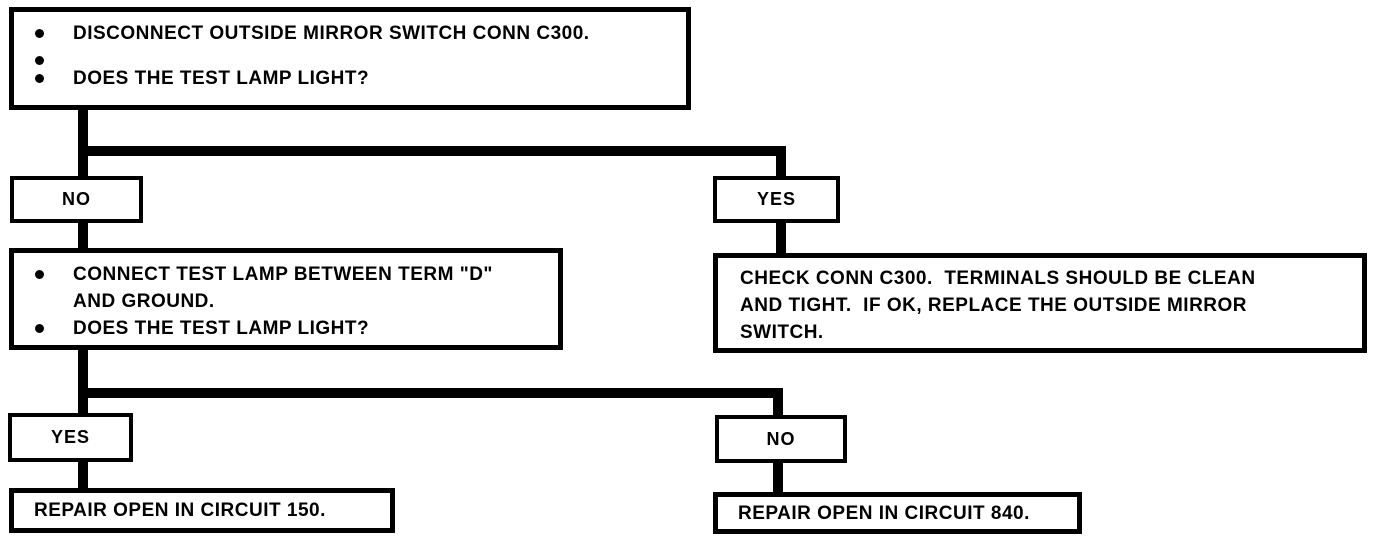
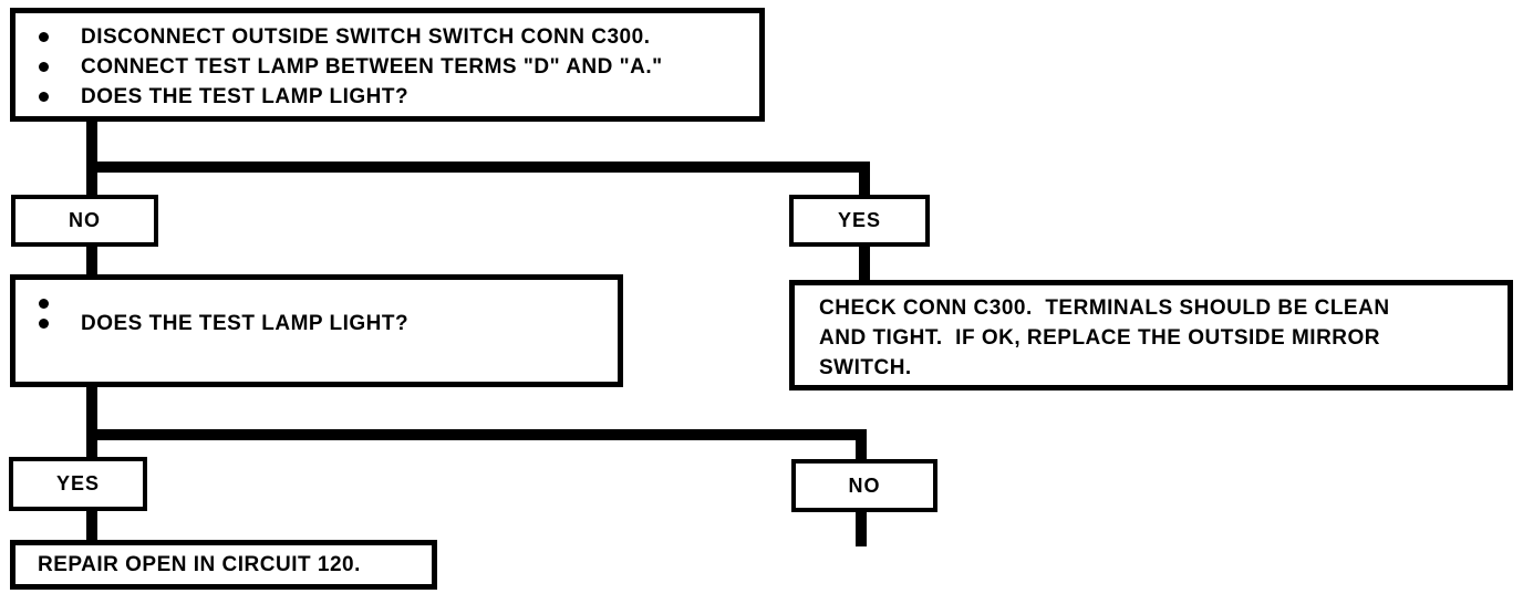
- DISCONNECT OUTSIDE MIRROR SWITCH CONN C300.
+ DISCONNECT OUTSIDE SWITCH SWITCH CONN C300.
+ CONNECT TEST LAMP BETWEEN TERMS "D" AND "A."
  DOES THE TEST LAMP LIGHT?
  NO
  YES
- CONNECT TEST LAMP BETWEEN TERM "D"
- AND GROUND.
  DOES THE TEST LAMP LIGHT?
  CHECK CONN C300. TERMINALS SHOULD BE CLEAN
  AND TIGHT. IF OK, REPLACE THE OUTSIDE MIRROR
  SWITCH.
  YES
  NO
- REPAIR OPEN IN CIRCUIT 150.
+ REPAIR OPEN IN CIRCUIT 120.
- REPAIR OPEN IN CIRCUIT 840.
